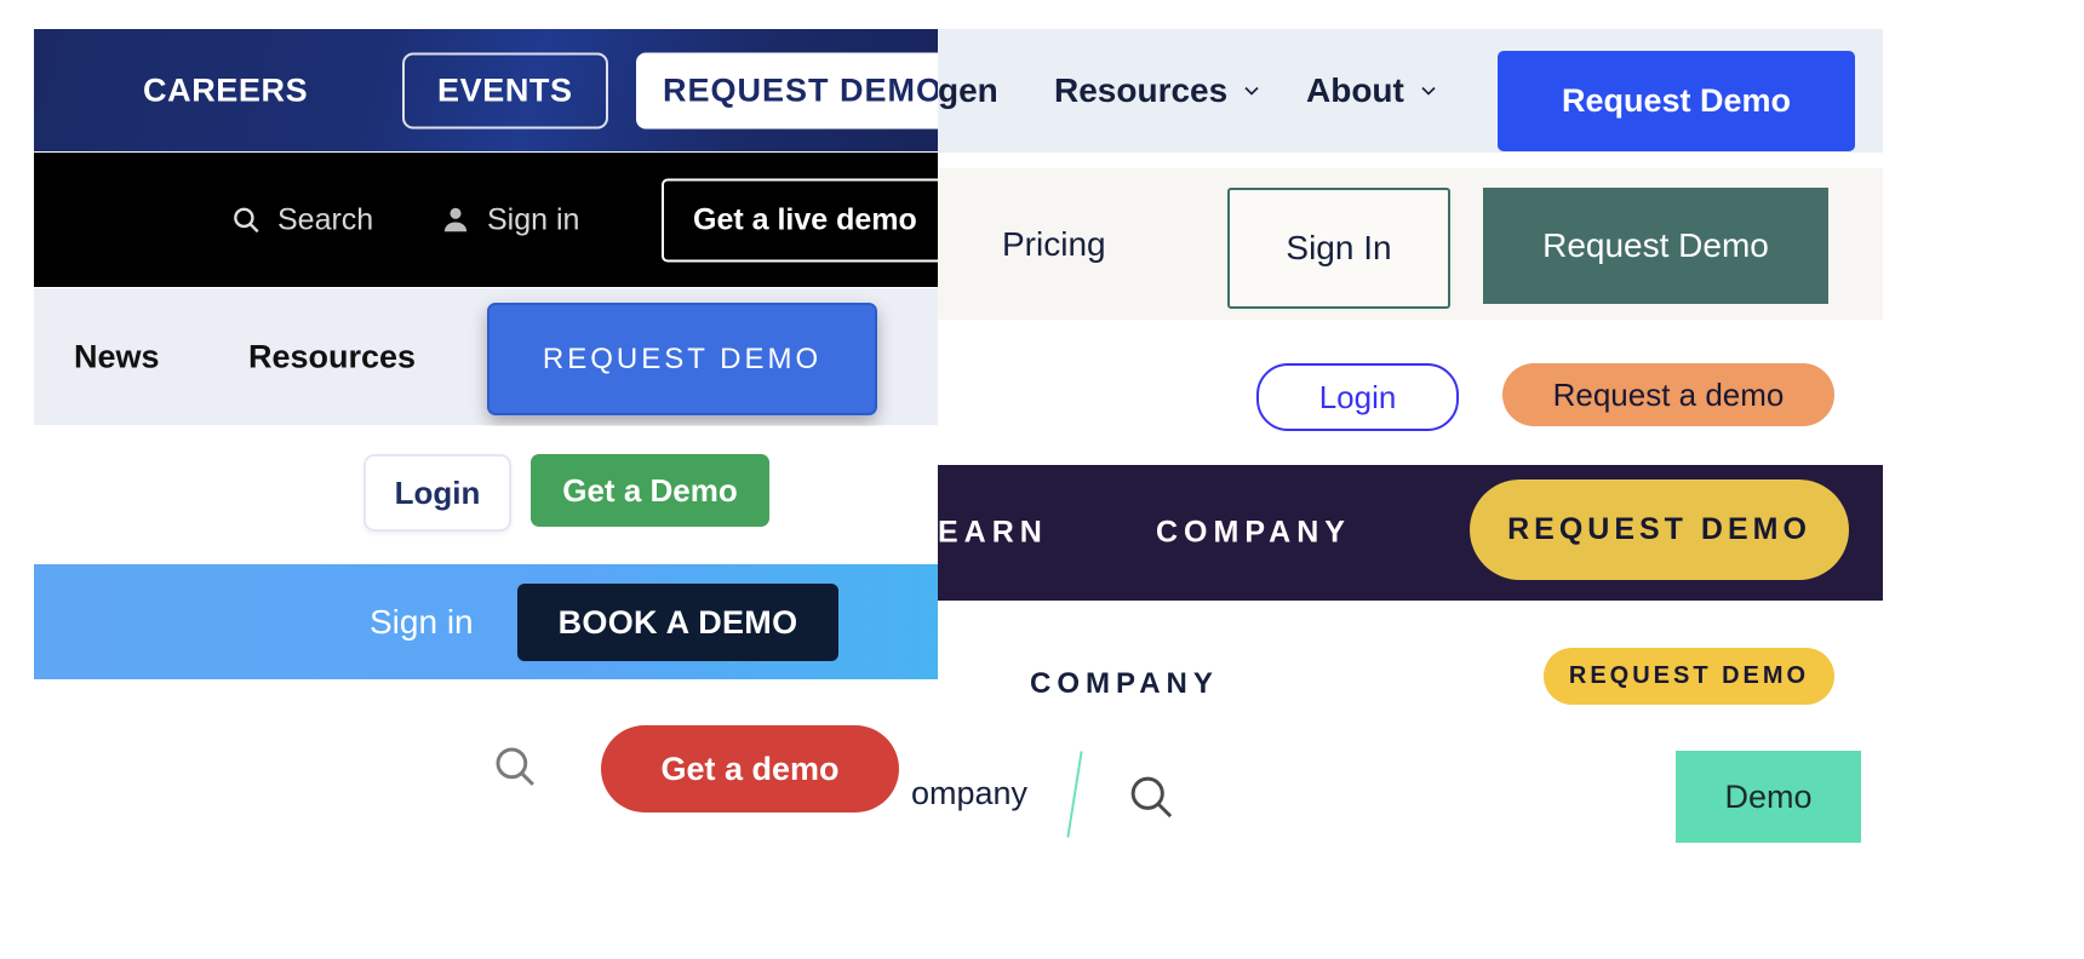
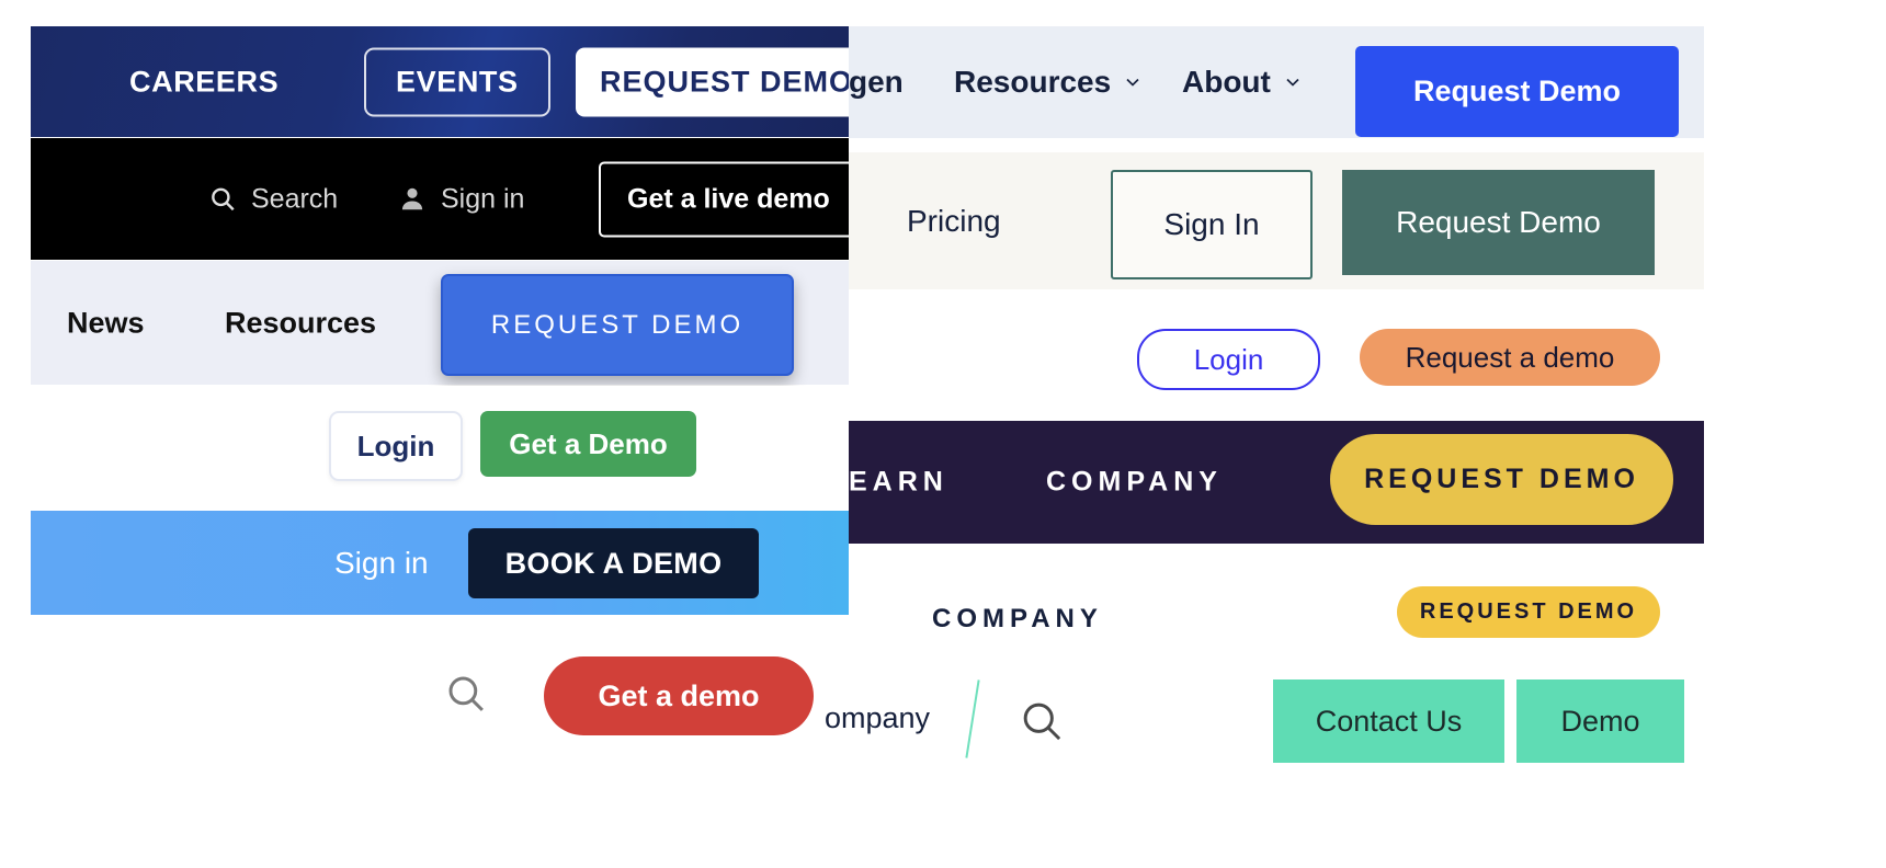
  CAREERS
  EVENTS
  REQUEST DEMO
  Search
  Sign in
  Get a live demo
  News
  Resources
  REQUEST DEMO
  Login
  Get a Demo
  Sign in
  BOOK A DEMO
  Get a demo
  gen
  Resources
  About
  Request Demo
  Pricing
  Sign In
  Request Demo
  Login
  Request a demo
  EARN
  COMPANY
  REQUEST DEMO
  COMPANY
  REQUEST DEMO
  ompany
+ Contact Us
  Demo
